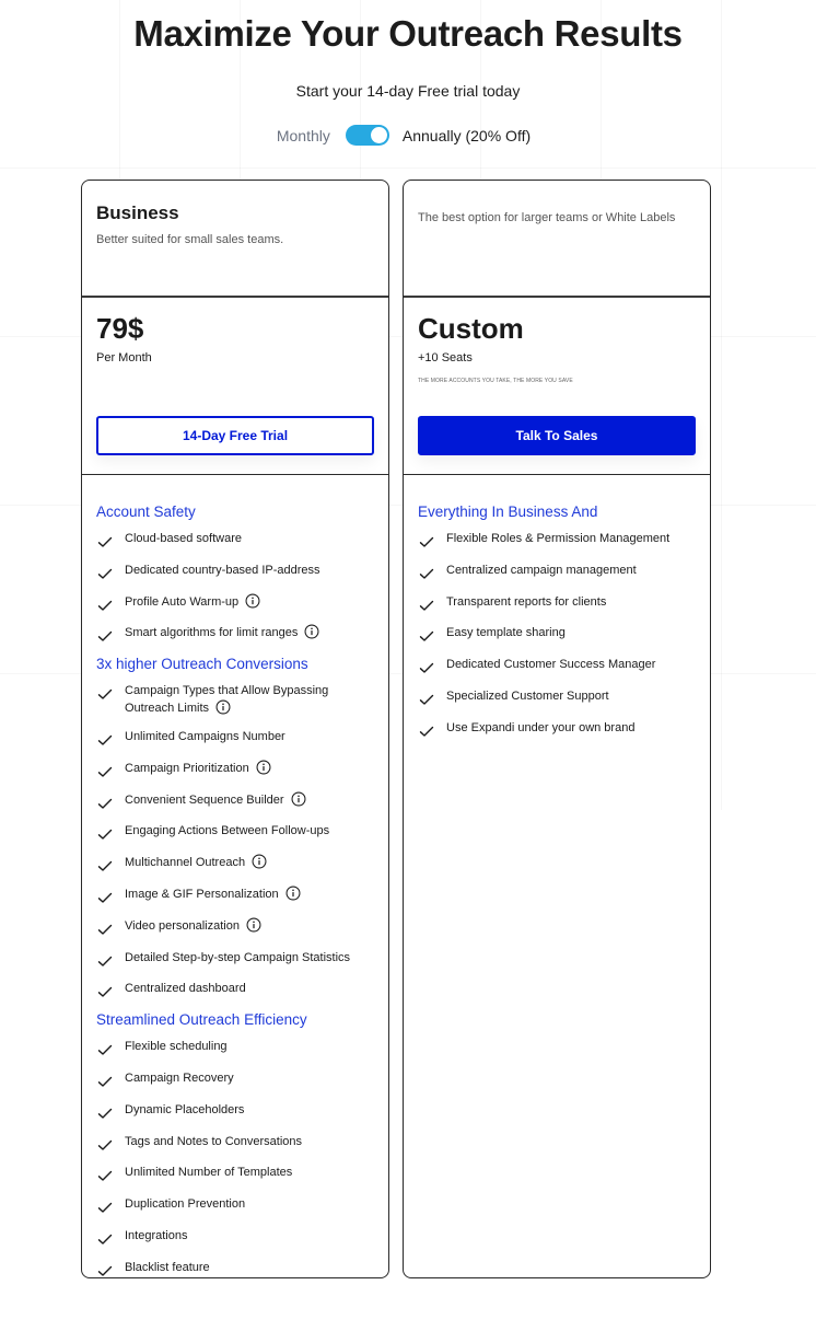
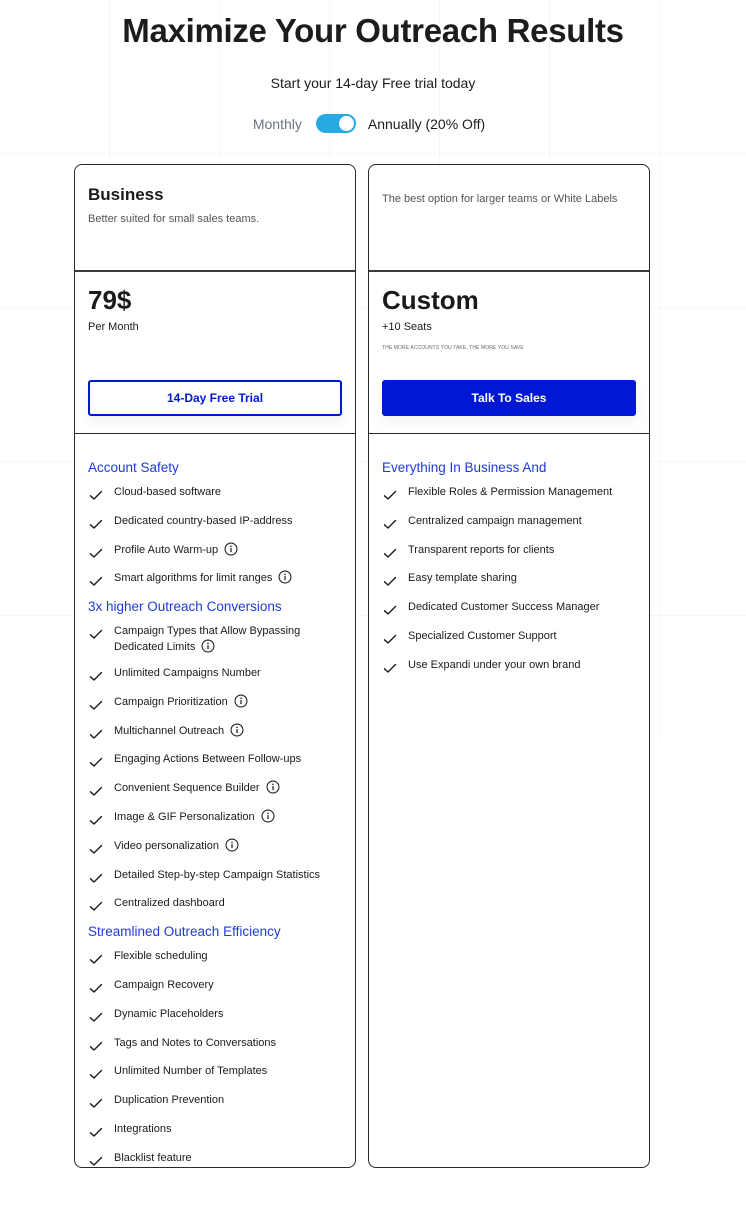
  Maximize Your Outreach Results
  Start your 14-day Free trial today
  Monthly
  Annually (20% Off)
  Business
  Better suited for small sales teams.
  79$
  Per Month
  14-Day Free Trial
  Account Safety
  Cloud-based software
  Dedicated country-based IP-address
  Profile Auto Warm-up
  Smart algorithms for limit ranges
  3x higher Outreach Conversions
- Campaign Types that Allow Bypassing Outreach Limits
+ Campaign Types that Allow Bypassing Dedicated Limits
  Unlimited Campaigns Number
  Campaign Prioritization
- Convenient Sequence Builder
+ Multichannel Outreach
  Engaging Actions Between Follow-ups
- Multichannel Outreach
+ Convenient Sequence Builder
  Image & GIF Personalization
  Video personalization
  Detailed Step-by-step Campaign Statistics
  Centralized dashboard
  Streamlined Outreach Efficiency
  Flexible scheduling
  Campaign Recovery
  Dynamic Placeholders
  Tags and Notes to Conversations
  Unlimited Number of Templates
  Duplication Prevention
  Integrations
  Blacklist feature
  The best option for larger teams or White Labels
  Custom
  +10 Seats
  Talk To Sales
  Everything In Business And
  Flexible Roles & Permission Management
  Centralized campaign management
  Transparent reports for clients
  Easy template sharing
  Dedicated Customer Success Manager
  Specialized Customer Support
  Use Expandi under your own brand
